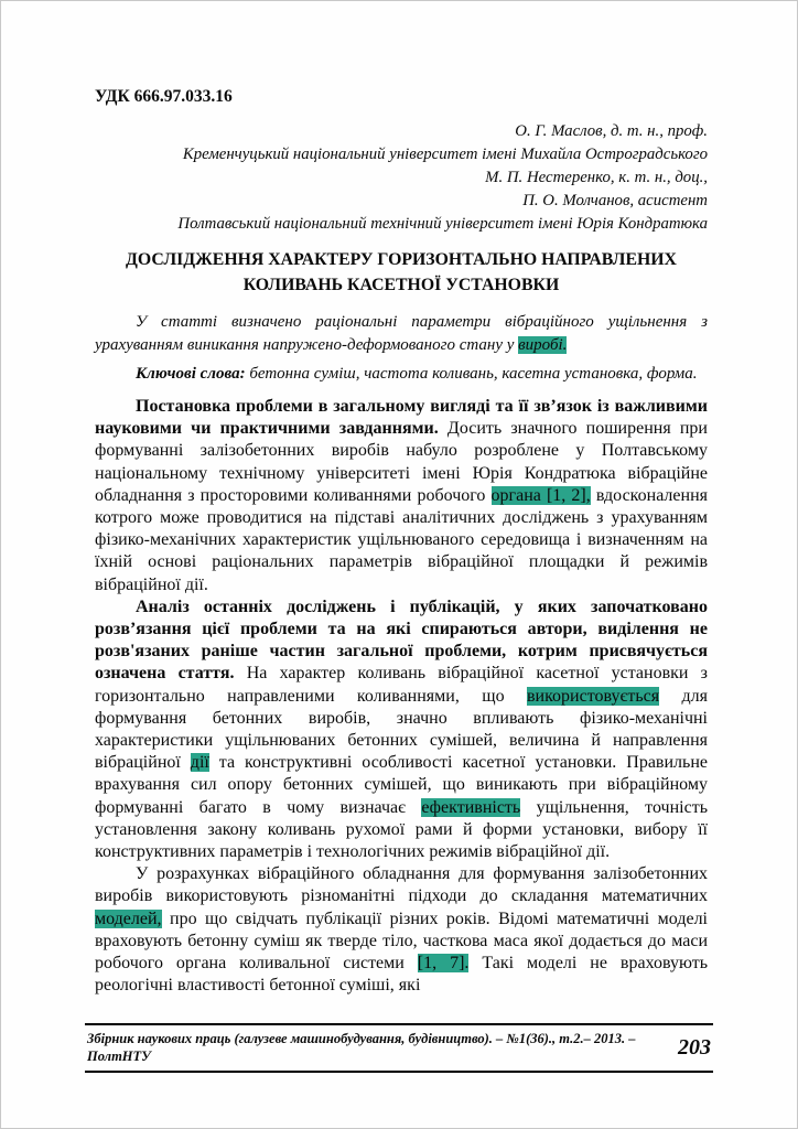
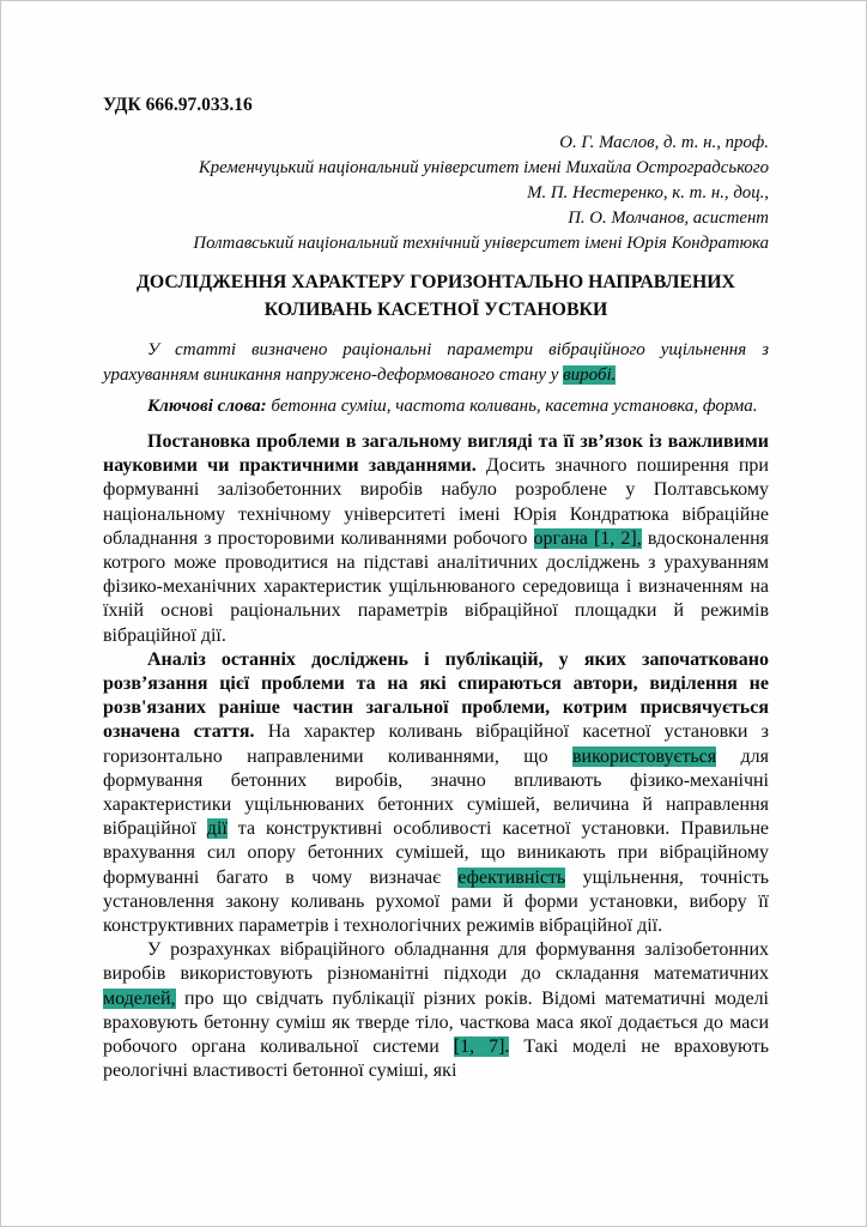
  УДК 666.97.033.16
  О. Г. Маслов, д. т. н., проф.
  Кременчуцький національний університет імені Михайла Остроградського
  М. П. Нестеренко, к. т. н., доц.,
  П. О. Молчанов, асистент
  Полтавський національний технічний університет імені Юрія Кондратюка
  ДОСЛІДЖЕННЯ ХАРАКТЕРУ ГОРИЗОНТАЛЬНО НАПРАВЛЕНИХ
  КОЛИВАНЬ КАСЕТНОЇ УСТАНОВКИ
  У статті визначено раціональні параметри вібраційного ущільнення з урахуванням виникання напружено-деформованого стану у виробі.
  Ключові слова: бетонна суміш, частота коливань, касетна установка, форма.
  Постановка проблеми в загальному вигляді та її зв’язок із важливими науковими чи практичними завданнями. Досить значного поширення при формуванні залізобетонних виробів набуло розроблене у Полтавському національному технічному університеті імені Юрія Кондратюка вібраційне обладнання з просторовими коливаннями робочого органа [1, 2], вдосконалення котрого може проводитися на підставі аналітичних досліджень з урахуванням фізико-механічних характеристик ущільнюваного середовища і визначенням на їхній основі раціональних параметрів вібраційної площадки й режимів вібраційної дії.
  Аналіз останніх досліджень і публікацій, у яких започатковано розв’язання цієї проблеми та на які спираються автори, виділення не розв'язаних раніше частин загальної проблеми, котрим присвячується означена стаття. На характер коливань вібраційної касетної установки з горизонтально направленими коливаннями, що використовується для формування бетонних виробів, значно впливають фізико-механічні характеристики ущільнюваних бетонних сумішей, величина й направлення вібраційної дії та конструктивні особливості касетної установки. Правильне врахування сил опору бетонних сумішей, що виникають при вібраційному формуванні багато в чому визначає ефективність ущільнення, точність установлення закону коливань рухомої рами й форми установки, вибору її конструктивних параметрів і технологічних режимів вібраційної дії.
  У розрахунках вібраційного обладнання для формування залізобетонних виробів використовують різноманітні підходи до складання математичних моделей, про що свідчать публікації різних років. Відомі математичні моделі враховують бетонну суміш як тверде тіло, часткова маса якої додається до маси робочого органа коливальної системи [1, 7]. Такі моделі не враховують реологічні властивості бетонної суміші, які
- Збірник наукових праць (галузеве машинобудування, будівництво). – №1(36)., т.2.– 2013. – ПолтНТУ
- 203
